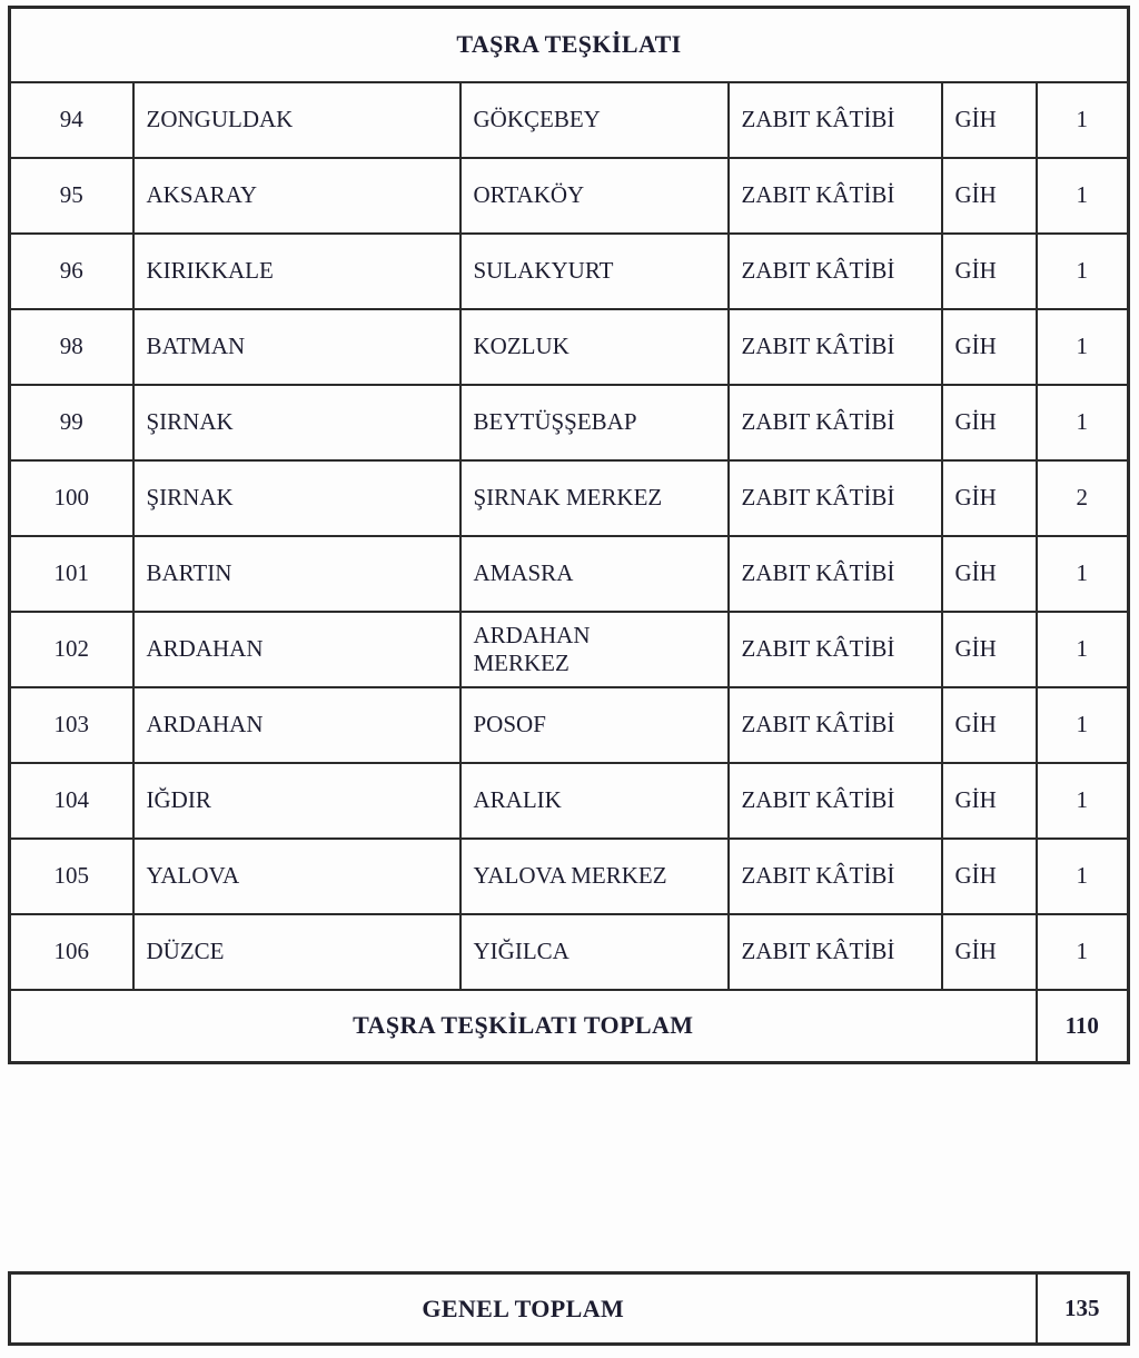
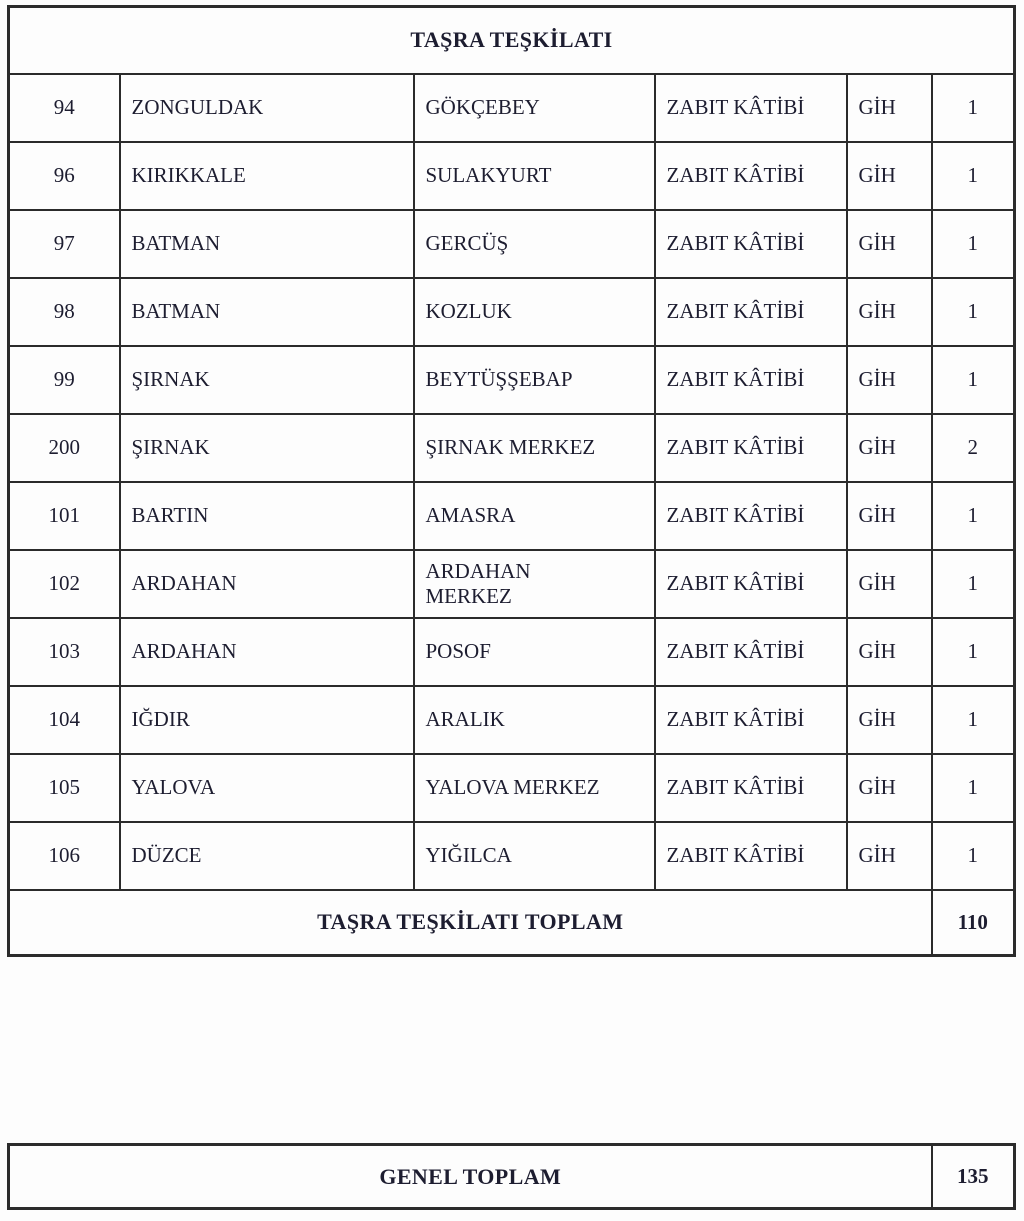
  TAŞRA TEŞKİLATI
  94	ZONGULDAK	GÖKÇEBEY	ZABIT KÂTİBİ	GİH	1
- 95	AKSARAY	ORTAKÖY	ZABIT KÂTİBİ	GİH	1
  96	KIRIKKALE	SULAKYURT	ZABIT KÂTİBİ	GİH	1
+ 97	BATMAN	GERCÜŞ	ZABIT KÂTİBİ	GİH	1
  98	BATMAN	KOZLUK	ZABIT KÂTİBİ	GİH	1
  99	ŞIRNAK	BEYTÜŞŞEBAP	ZABIT KÂTİBİ	GİH	1
- 100	ŞIRNAK	ŞIRNAK MERKEZ	ZABIT KÂTİBİ	GİH	2
+ 200	ŞIRNAK	ŞIRNAK MERKEZ	ZABIT KÂTİBİ	GİH	2
  101	BARTIN	AMASRA	ZABIT KÂTİBİ	GİH	1
  102	ARDAHAN	ARDAHAN MERKEZ	ZABIT KÂTİBİ	GİH	1
  103	ARDAHAN	POSOF	ZABIT KÂTİBİ	GİH	1
  104	IĞDIR	ARALIK	ZABIT KÂTİBİ	GİH	1
  105	YALOVA	YALOVA MERKEZ	ZABIT KÂTİBİ	GİH	1
  106	DÜZCE	YIĞILCA	ZABIT KÂTİBİ	GİH	1
  TAŞRA TEŞKİLATI TOPLAM	110
  GENEL TOPLAM	135
